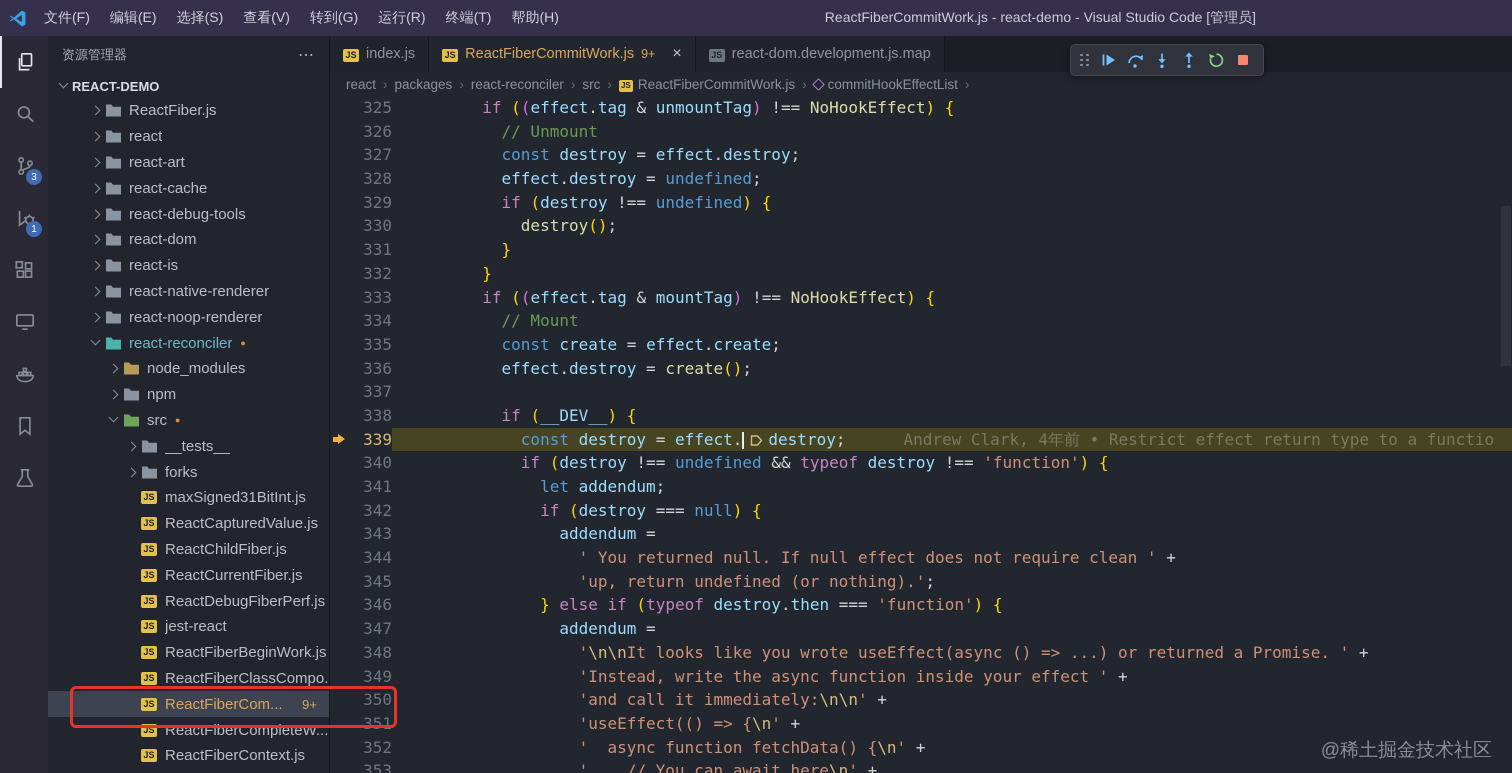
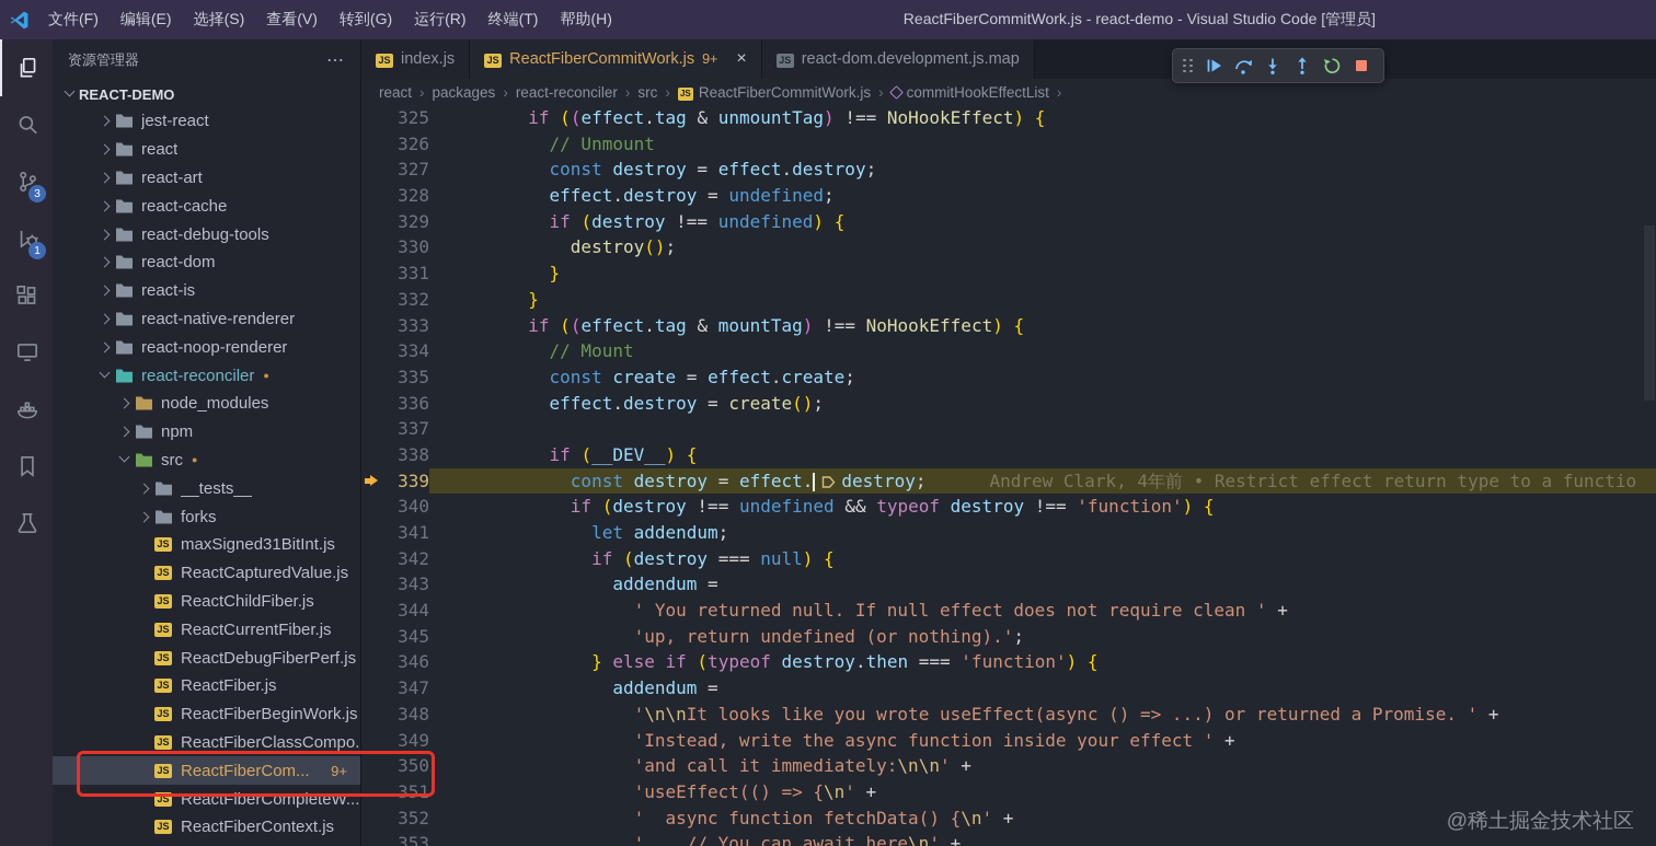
  文件(F)
  编辑(E)
  选择(S)
  查看(V)
  转到(G)
  运行(R)
  终端(T)
  帮助(H)
  ReactFiberCommitWork.js - react-demo - Visual Studio Code [管理员]
  3
  1
  资源管理器
  ⋯
  REACT-DEMO
- ReactFiber.js
+ jest-react
  react
  react-art
  react-cache
  react-debug-tools
  react-dom
  react-is
  react-native-renderer
  react-noop-renderer
  react-reconciler
  ●
  node_modules
  npm
  src
  ●
  __tests__
  forks
  JS
  maxSigned31BitInt.js
  JS
  ReactCapturedValue.js
  JS
  ReactChildFiber.js
  JS
  ReactCurrentFiber.js
  JS
  ReactDebugFiberPerf.js
  JS
- jest-react
+ ReactFiber.js
  JS
  ReactFiberBeginWork.js
  JS
  ReactFiberClassCompo.
  JS
  ReactFiberCom...
  9+
  JS
  ReactFiberCompleteW...
  JS
  ReactFiberContext.js
  JS
  index.js
  JS
  ReactFiberCommitWork.js
  9+
  ×
  JS
  react-dom.development.js.map
  react
  ›
  packages
  ›
  react-reconciler
  ›
  src
  ›
  JS
  ReactFiberCommitWork.js
  ›
  commitHookEffectList
  ›
  325
  if ((effect.tag & unmountTag) !== NoHookEffect) {
  326
  // Unmount
  327
  const destroy = effect.destroy;
  328
  effect.destroy = undefined;
  329
  if (destroy !== undefined) {
  330
  destroy();
  331
  }
  332
  }
  333
  if ((effect.tag & mountTag) !== NoHookEffect) {
  334
  // Mount
  335
  const create = effect.create;
  336
  effect.destroy = create();
  337
  338
  if (__DEV__) {
  339
  const destroy = effect. destroy; Andrew Clark, 4年前 • Restrict effect return type to a functio
  340
  if (destroy !== undefined && typeof destroy !== 'function') {
  341
  let addendum;
  342
  if (destroy === null) {
  343
  addendum =
  344
  ' You returned null. If null effect does not require clean ' +
  345
  'up, return undefined (or nothing).';
  346
  } else if (typeof destroy.then === 'function') {
  347
  addendum =
  348
  '\n\nIt looks like you wrote useEffect(async () => ...) or returned a Promise. ' +
  349
  'Instead, write the async function inside your effect ' +
  350
  'and call it immediately:\n\n' +
  351
  'useEffect(() => {\n' +
  352
  ' async function fetchData() {\n' +
  353
  ' // You can await here\n' +
  @稀土掘金技术社区
